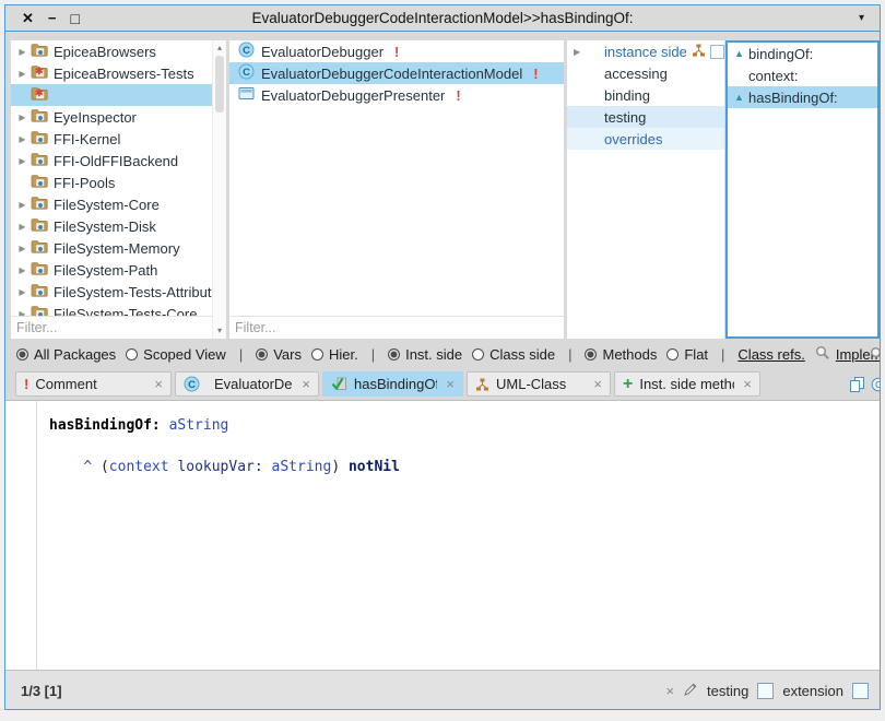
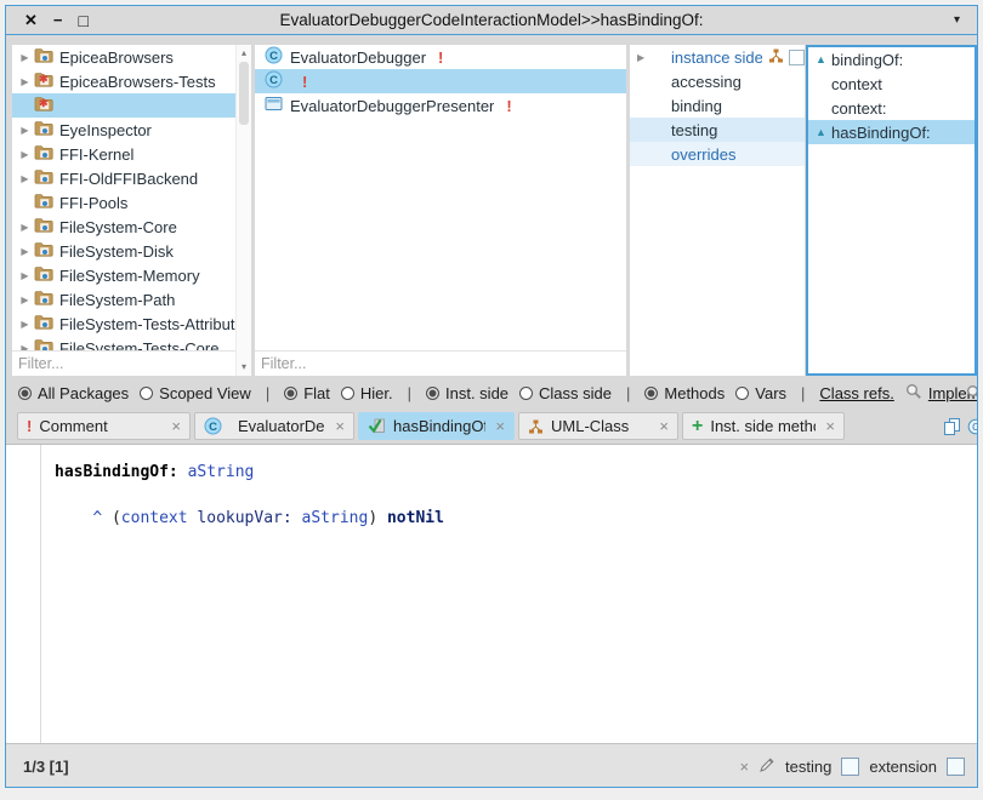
  ✕
  −
  □
  EvaluatorDebuggerCodeInteractionModel>>hasBindingOf:
  ▾
  ▶
  EpiceaBrowsers
  ▶
  ✱
  EpiceaBrowsers-Tests
  ✱
  ▶
  EyeInspector
  ▶
  FFI-Kernel
  ▶
  FFI-OldFFIBackend
  FFI-Pools
  ▶
  FileSystem-Core
  ▶
  FileSystem-Disk
  ▶
  FileSystem-Memory
  ▶
  FileSystem-Path
  ▶
  FileSystem-Tests-Attribut
  ▶
  FileSystem-Tests-Core
  Filter...
  ▴
  ▾
  C
  EvaluatorDebugger
  !
  C
- EvaluatorDebuggerCodeInteractionModel
  !
  EvaluatorDebuggerPresenter
  !
  Filter...
  ▶
  instance side
  accessing
  binding
  testing
  overrides
  ▲
  bindingOf:
+ context
  context:
  ▲
  hasBindingOf:
  All Packages
  Scoped View
  |
- Vars
+ Flat
  Hier.
  |
  Inst. side
  Class side
  |
  Methods
- Flat
+ Vars
  |
  Class refs.
  !
  Comment
  ×
  C
  EvaluatorDe
  ×
  hasBindingOf
  ×
  UML-Class
  ×
  +
  Inst. side meth
  ×
  C
  hasBindingOf: aString
  ^ (context lookupVar: aString) notNil
  1/3 [1]
  ×
  testing
  extension
